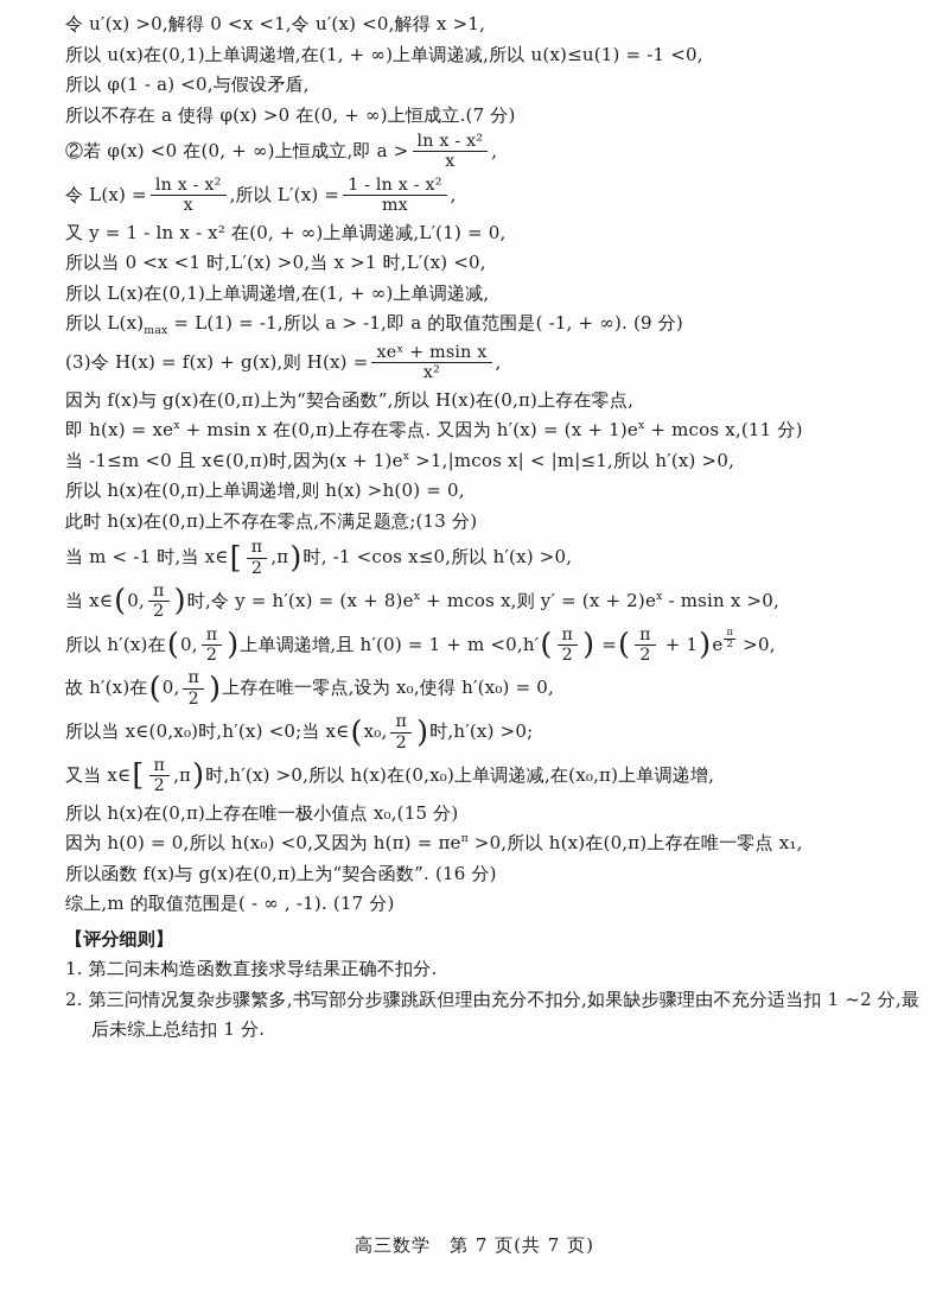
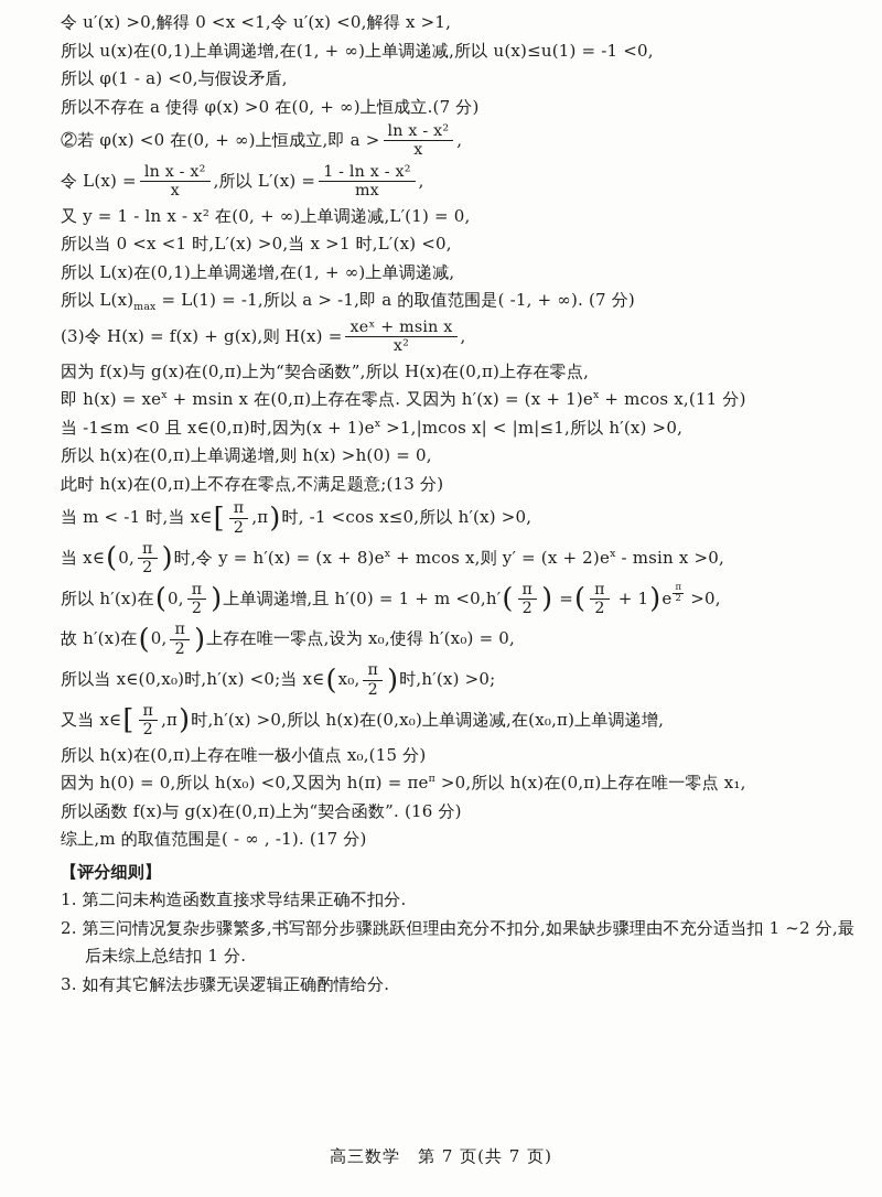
  令 u′(x) >0,解得 0 <x <1,令 u′(x) <0,解得 x >1,
  所以 u(x)在(0,1)上单调递增,在(1, + ∞)上单调递减,所以 u(x)≤u(1) = -1 <0,
  所以 φ(1 - a) <0,与假设矛盾,
  所以不存在 a 使得 φ(x) >0 在(0, + ∞)上恒成立.(7 分)
  ②若 φ(x) <0 在(0, + ∞)上恒成立,即 a >
  ln x - x²
  x
  ,
  令 L(x) =
  ln x - x²
  x
  ,所以 L′(x) =
  1 - ln x - x²
  mx
  ,
  又 y = 1 - ln x - x² 在(0, + ∞)上单调递减,L′(1) = 0,
  所以当 0 <x <1 时,L′(x) >0,当 x >1 时,L′(x) <0,
  所以 L(x)在(0,1)上单调递增,在(1, + ∞)上单调递减,
- 所以 L(x)max = L(1) = -1,所以 a > -1,即 a 的取值范围是( -1, + ∞). (9 分)
+ 所以 L(x)max = L(1) = -1,所以 a > -1,即 a 的取值范围是( -1, + ∞). (7 分)
  (3)令 H(x) = f(x) + g(x),则 H(x) =
  xeˣ + msin x
  x²
  ,
  因为 f(x)与 g(x)在(0,π)上为“契合函数”,所以 H(x)在(0,π)上存在零点,
  即 h(x) = xex + msin x 在(0,π)上存在零点. 又因为 h′(x) = (x + 1)ex + mcos x,(11 分)
  当 -1≤m <0 且 x∈(0,π)时,因为(x + 1)ex >1,|mcos x| < |m|≤1,所以 h′(x) >0,
  所以 h(x)在(0,π)上单调递增,则 h(x) >h(0) = 0,
  此时 h(x)在(0,π)上不存在零点,不满足题意;(13 分)
  当 m < -1 时,当 x∈[
  π
  2
  ,π)时, -1 <cos x≤0,所以 h′(x) >0,
  当 x∈(0,
  π
  2
  )时,令 y = h′(x) = (x + 8)ex + mcos x,则 y′ = (x + 2)ex - msin x >0,
  所以 h′(x)在(0,
  π
  2
  )上单调递增,且 h′(0) = 1 + m <0,h′(
  π
  2
  ) =(
  π
  2
  + 1)e
  π
  2
  >0,
  故 h′(x)在(0,
  π
  2
  )上存在唯一零点,设为 x₀,使得 h′(x₀) = 0,
  所以当 x∈(0,x₀)时,h′(x) <0;当 x∈(x₀,
  π
  2
  )时,h′(x) >0;
  又当 x∈[
  π
  2
  ,π)时,h′(x) >0,所以 h(x)在(0,x₀)上单调递减,在(x₀,π)上单调递增,
  所以 h(x)在(0,π)上存在唯一极小值点 x₀,(15 分)
  因为 h(0) = 0,所以 h(x₀) <0,又因为 h(π) = πeπ >0,所以 h(x)在(0,π)上存在唯一零点 x₁,
  所以函数 f(x)与 g(x)在(0,π)上为“契合函数”. (16 分)
  综上,m 的取值范围是( - ∞ , -1). (17 分)
  【评分细则】
  1. 第二问未构造函数直接求导结果正确不扣分.
  2. 第三问情况复杂步骤繁多,书写部分步骤跳跃但理由充分不扣分,如果缺步骤理由不充分适当扣 1 ~2 分,最
  后未综上总结扣 1 分.
+ 3. 如有其它解法步骤无误逻辑正确酌情给分.
  高三数学 第 7 页(共 7 页)
